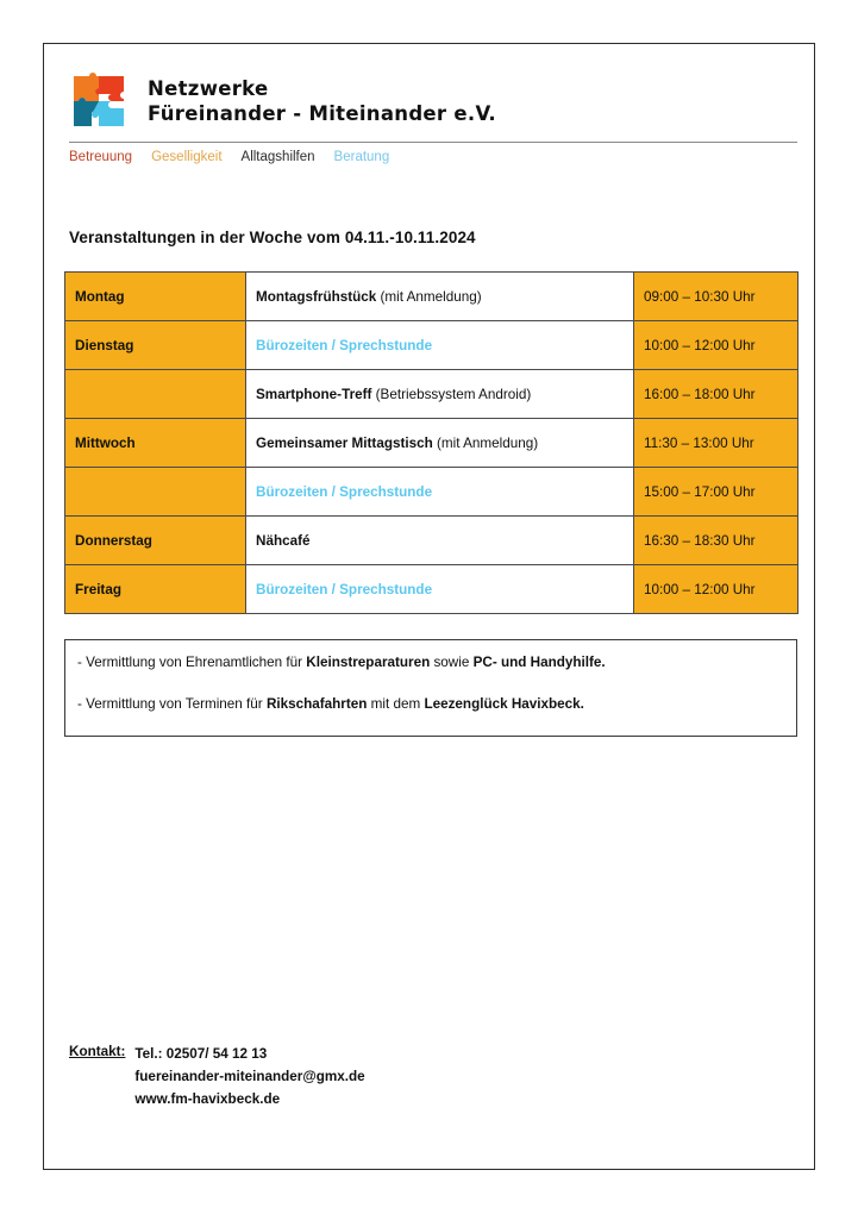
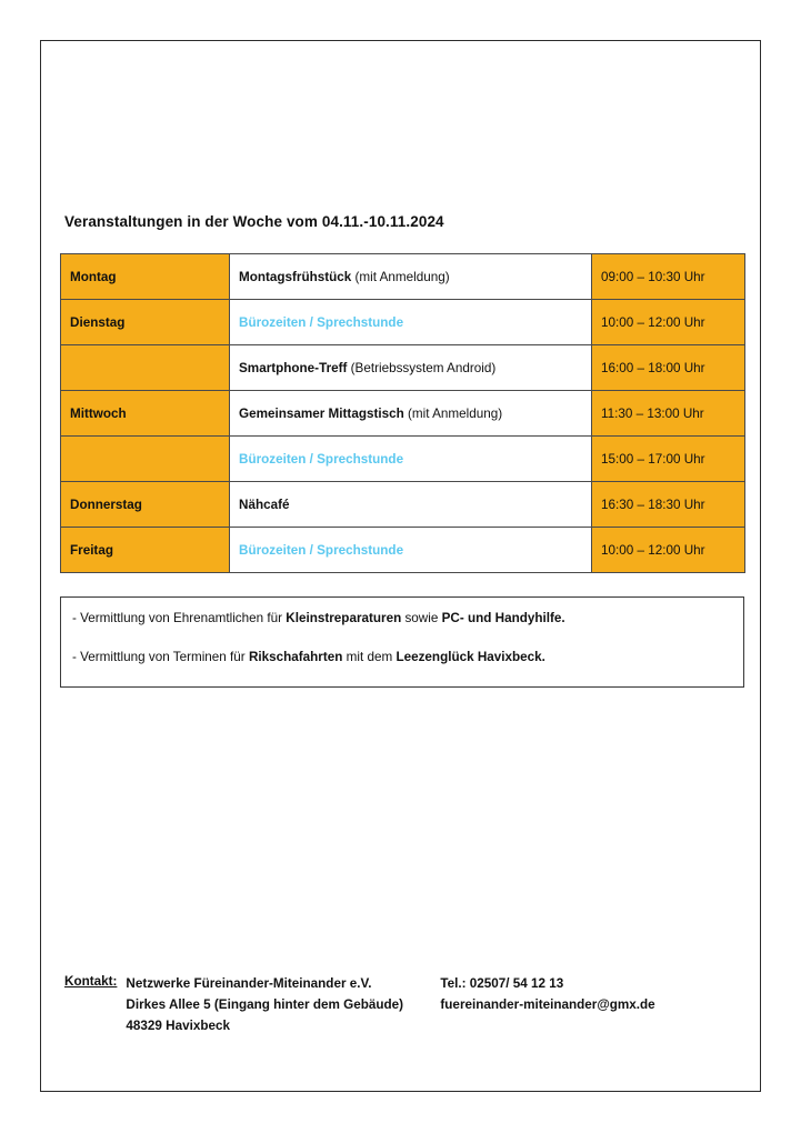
- Netzwerke
- Füreinander - Miteinander e.V.
- Betreuung
- Geselligkeit
- Alltagshilfen
- Beratung
  Veranstaltungen in der Woche vom 04.11.-10.11.2024
  Montag	Montagsfrühstück (mit Anmeldung)	09:00 – 10:30 Uhr
  Dienstag	Bürozeiten / Sprechstunde	10:00 – 12:00 Uhr
  	Smartphone-Treff (Betriebssystem Android)	16:00 – 18:00 Uhr
  Mittwoch	Gemeinsamer Mittagstisch (mit Anmeldung)	11:30 – 13:00 Uhr
  	Bürozeiten / Sprechstunde	15:00 – 17:00 Uhr
  Donnerstag	Nähcafé	16:30 – 18:30 Uhr
  Freitag	Bürozeiten / Sprechstunde	10:00 – 12:00 Uhr
  - Vermittlung von Ehrenamtlichen für Kleinstreparaturen sowie PC- und Handyhilfe.
  - Vermittlung von Terminen für Rikschafahrten mit dem Leezenglück Havixbeck.
  Kontakt:
+ Netzwerke Füreinander-Miteinander e.V.
+ Dirkes Allee 5 (Eingang hinter dem Gebäude)
+ 48329 Havixbeck
  Tel.: 02507/ 54 12 13
  fuereinander-miteinander@gmx.de
- www.fm-havixbeck.de
